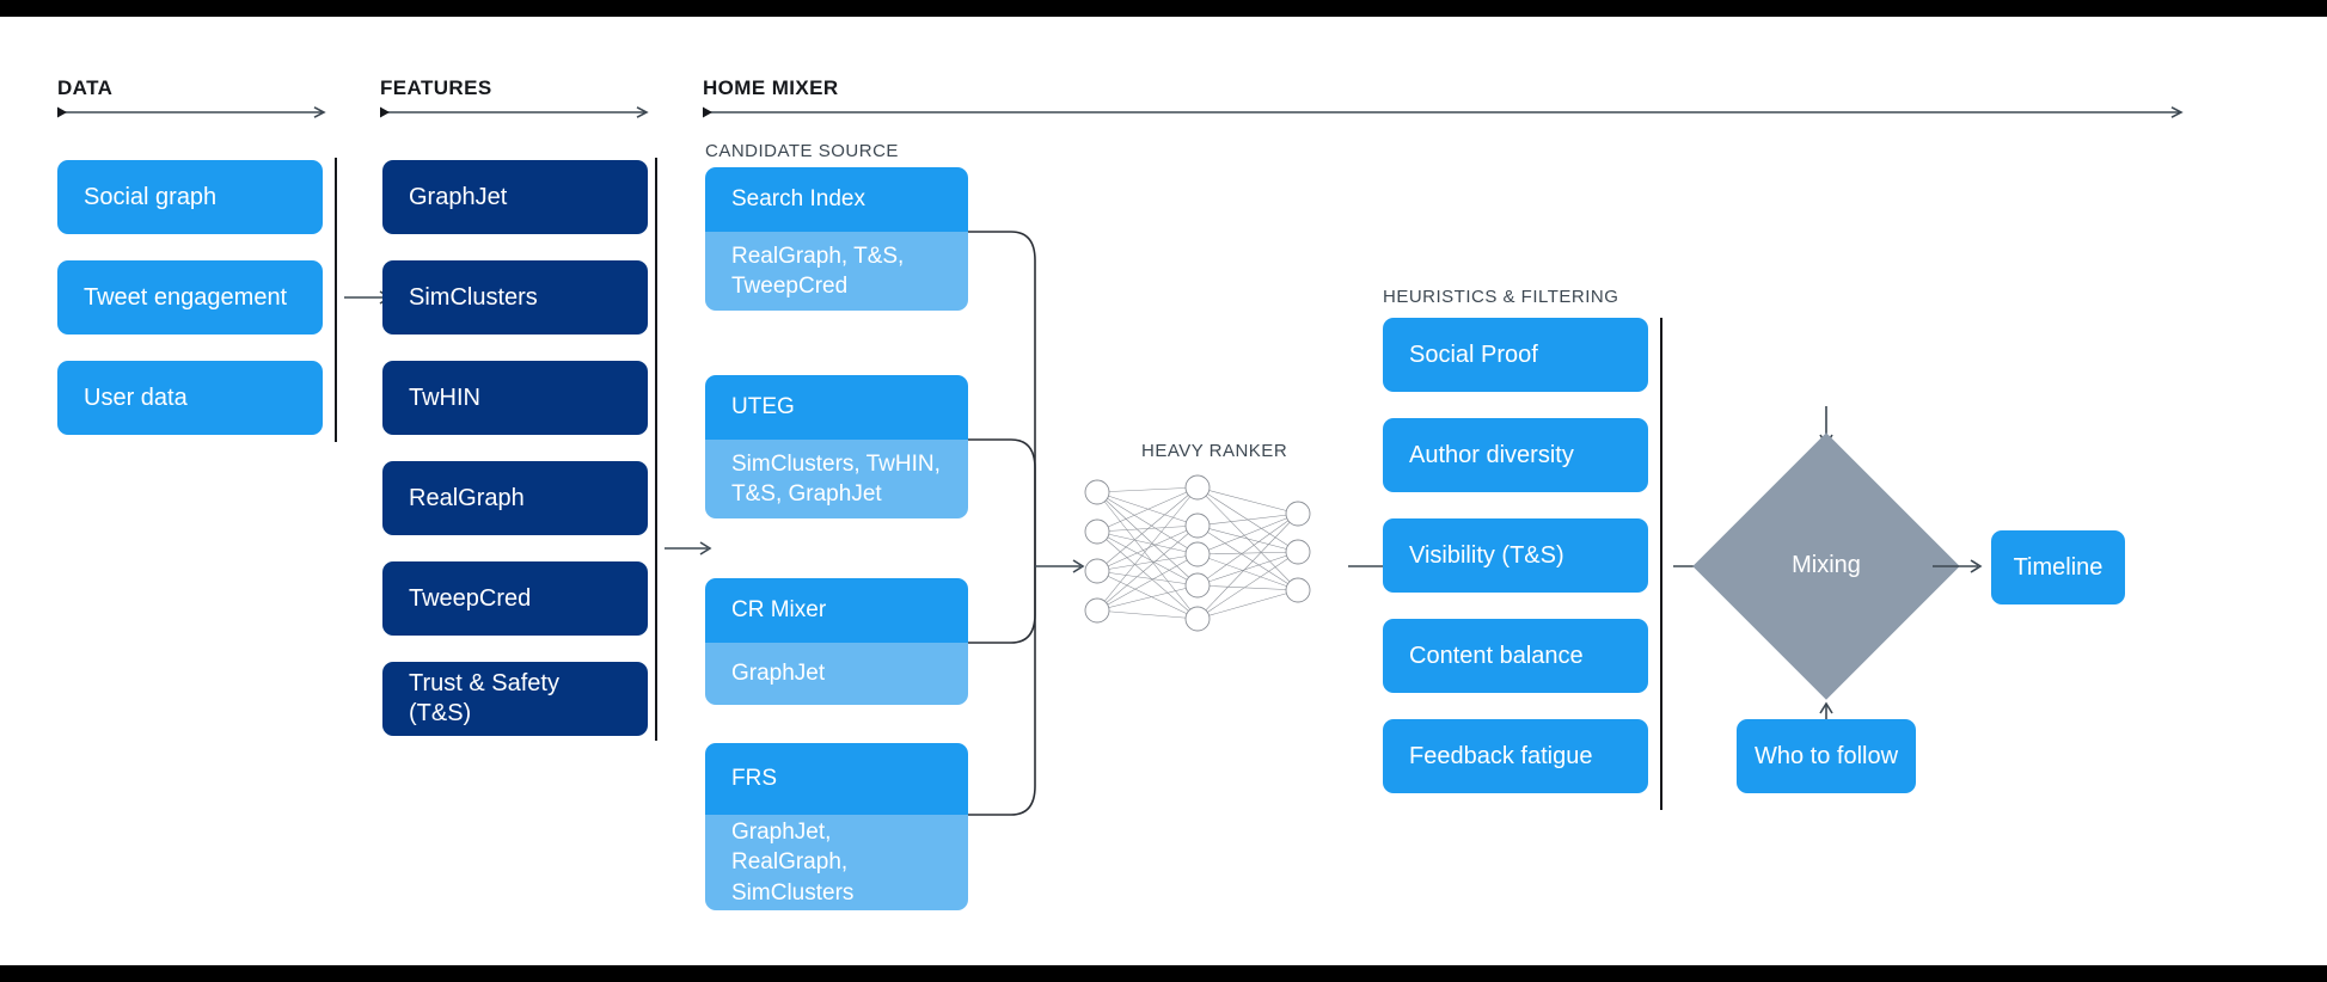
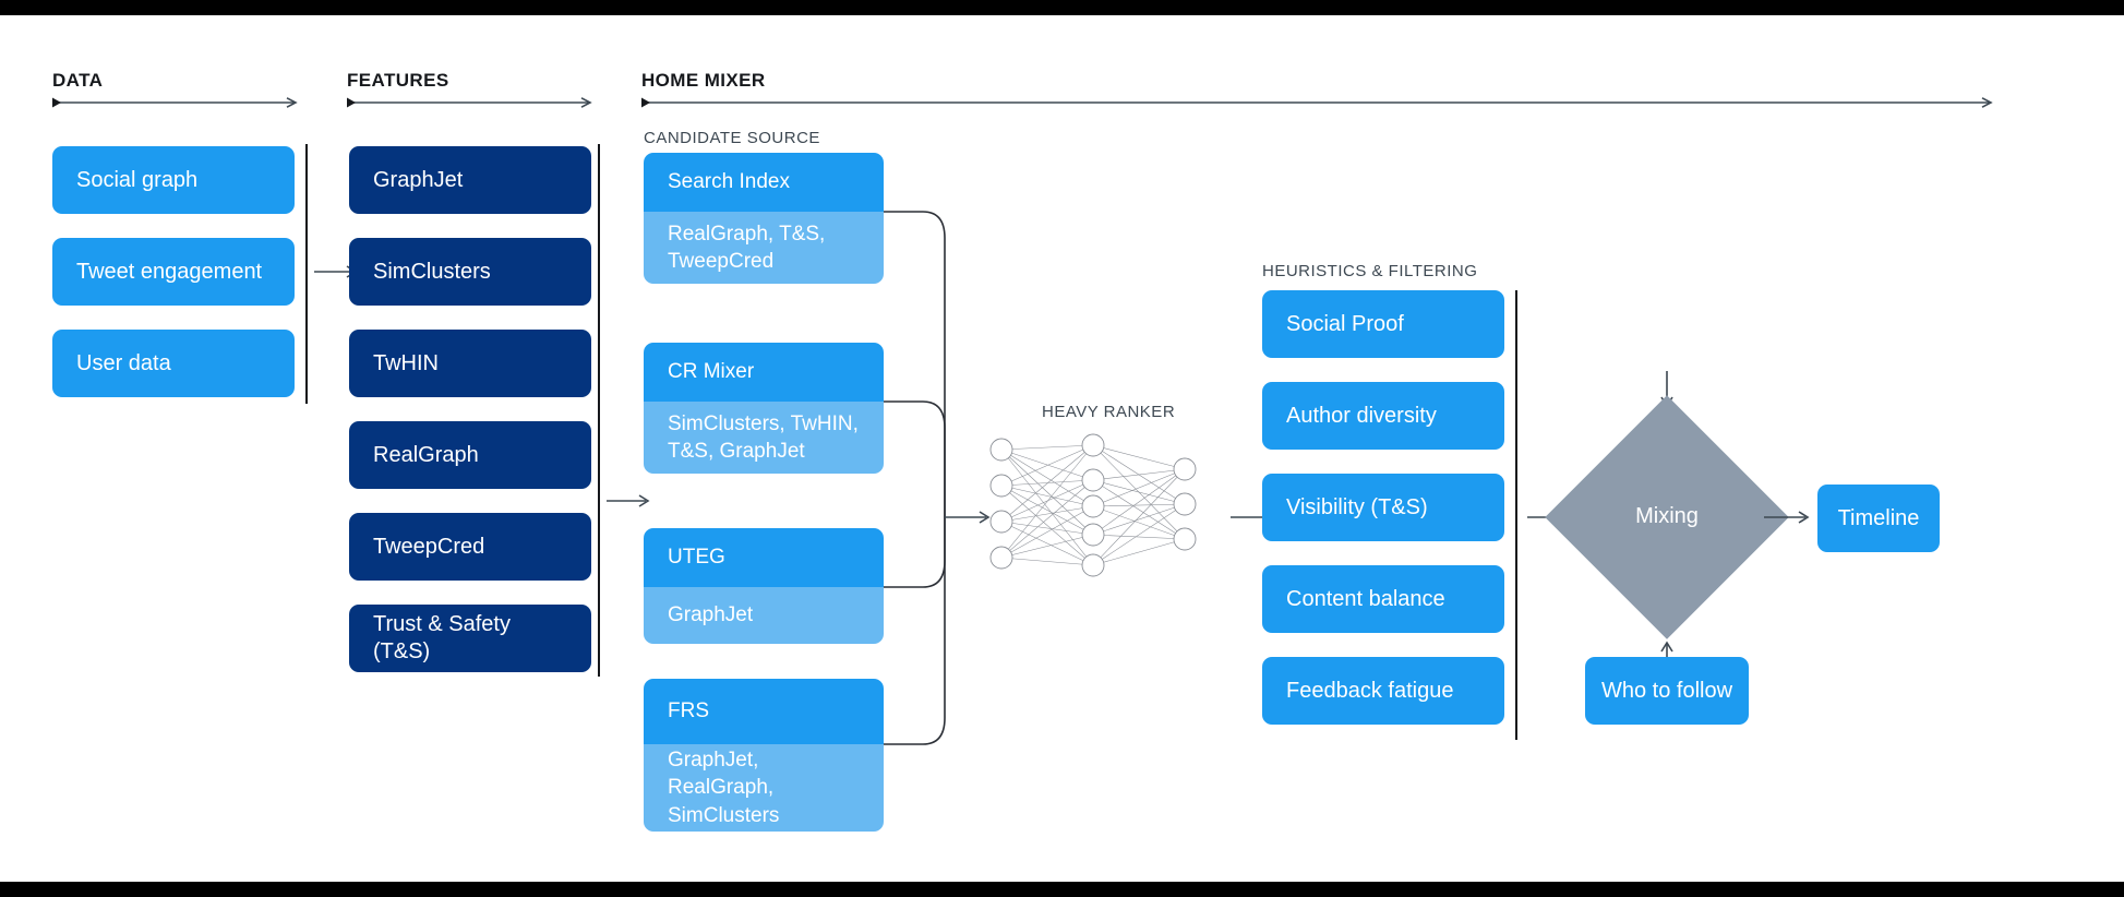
  DATA
  FEATURES
  HOME MIXER
  CANDIDATE SOURCE
  HEURISTICS & FILTERING
  Social graph
  Tweet engagement
  User data
  GraphJet
  SimClusters
  TwHIN
  RealGraph
  TweepCred
  Trust & Safety (T&S)
  Search Index
  RealGraph, T&S, TweepCred
- UTEG
+ CR Mixer
  SimClusters, TwHIN, T&S, GraphJet
- CR Mixer
+ UTEG
  GraphJet
  FRS
  GraphJet, RealGraph, SimClusters
  HEAVY RANKER
  Social Proof
  Author diversity
  Visibility (T&S)
  Content balance
  Feedback fatigue
  Mixing
  Who to follow
  Timeline
